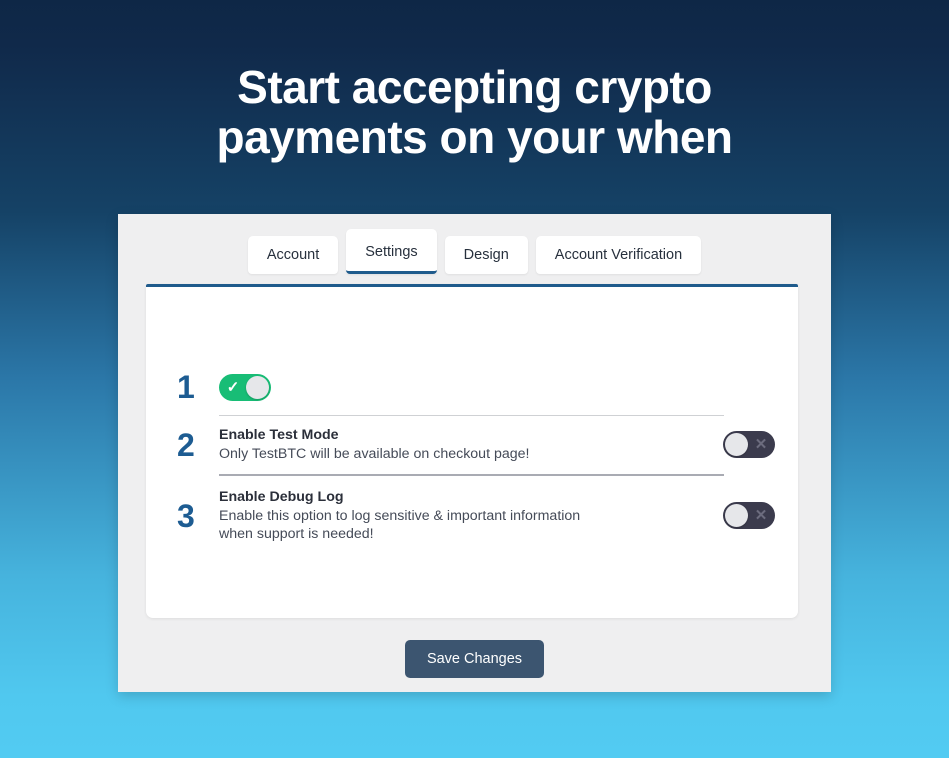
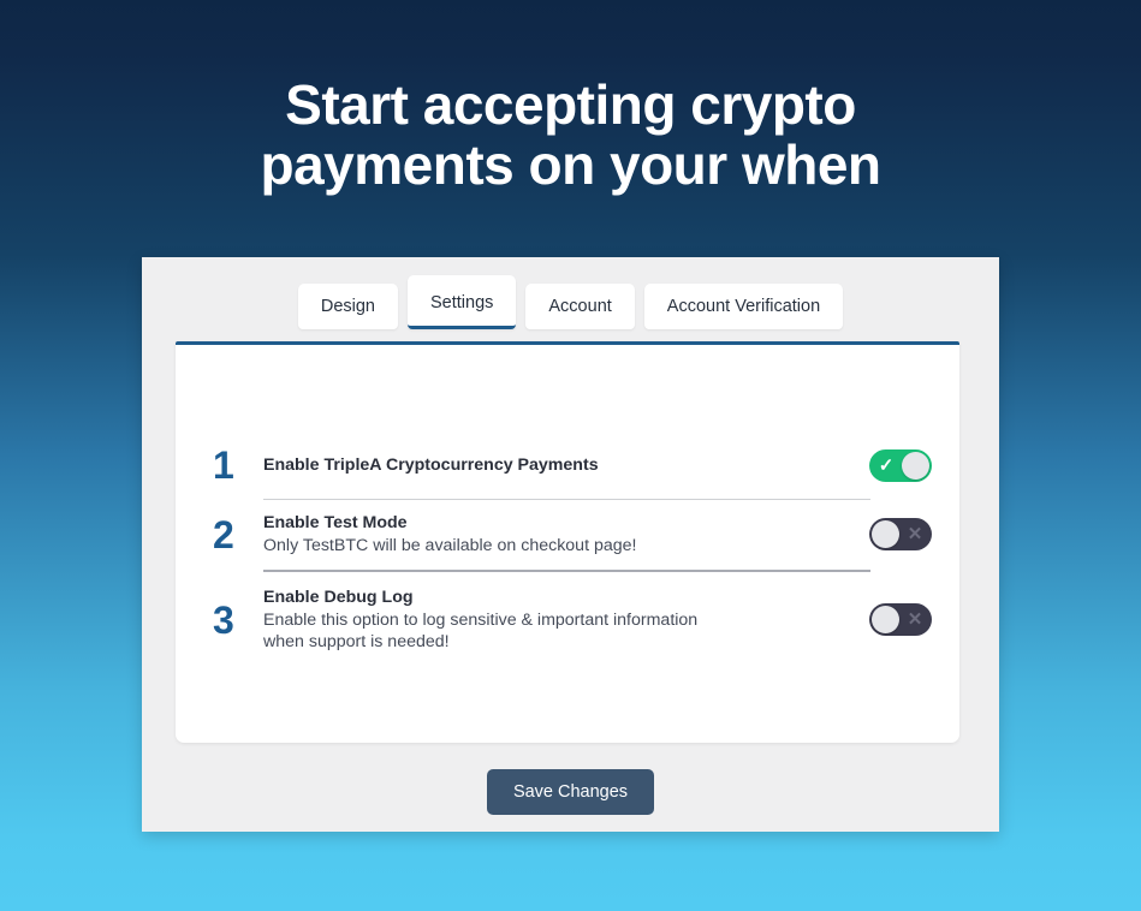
  Start accepting crypto payments on your when
- Account
+ Design
  Settings
- Design
+ Account
  Account Verification
  1
+ Enable TripleA Cryptocurrency Payments
  ✓
  2
  Enable Test Mode
  Only TestBTC will be available on checkout page!
  ✕
  3
  Enable Debug Log
  Enable this option to log sensitive & important information when support is needed!
  ✕
  Save Changes
